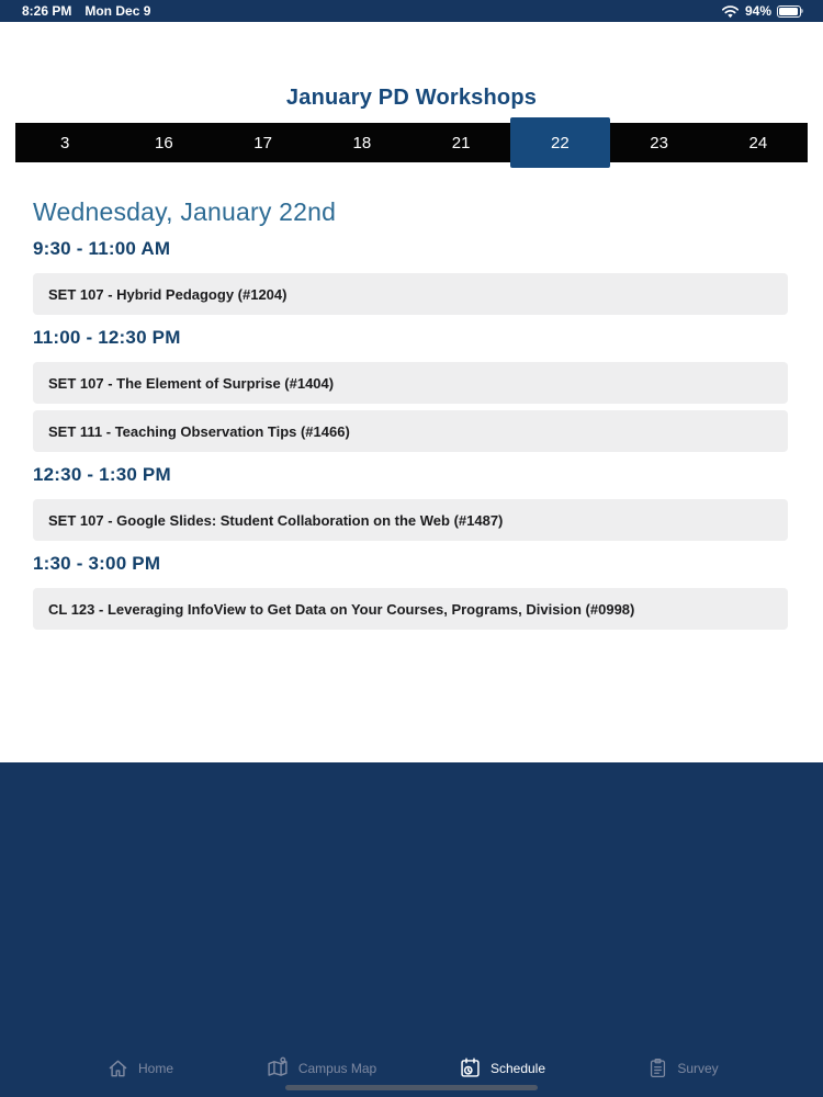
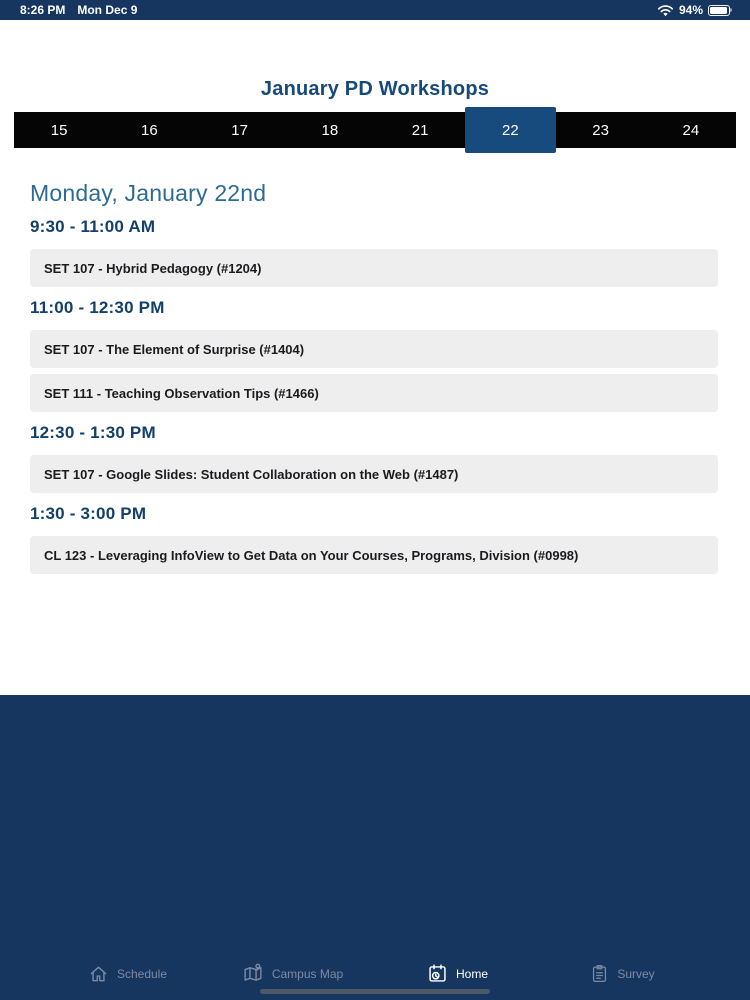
  8:26 PM
  Mon Dec 9
  94%
  January PD Workshops
- 3
+ 15
  16
  17
  18
  21
  22
  23
  24
- Wednesday, January 22nd
+ Monday, January 22nd
  9:30 - 11:00 AM
  SET 107 - Hybrid Pedagogy (#1204)
  11:00 - 12:30 PM
  SET 107 - The Element of Surprise (#1404)
  SET 111 - Teaching Observation Tips (#1466)
  12:30 - 1:30 PM
  SET 107 - Google Slides: Student Collaboration on the Web (#1487)
  1:30 - 3:00 PM
  CL 123 - Leveraging InfoView to Get Data on Your Courses, Programs, Division (#0998)
- Home
+ Schedule
  Campus Map
- Schedule
+ Home
  Survey
